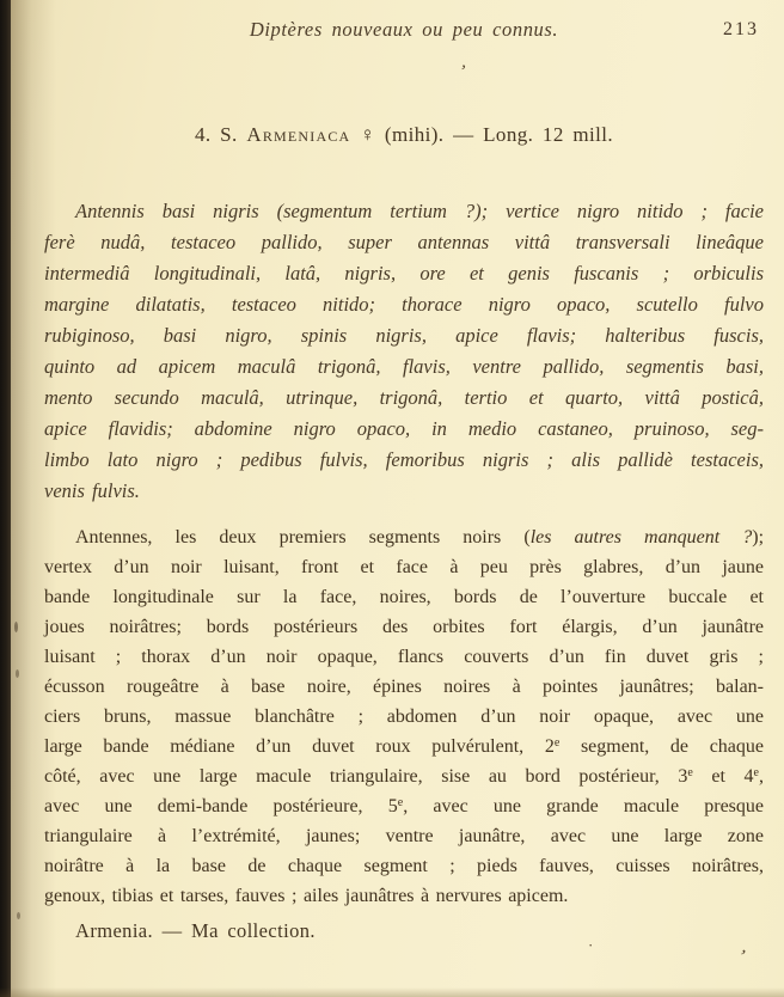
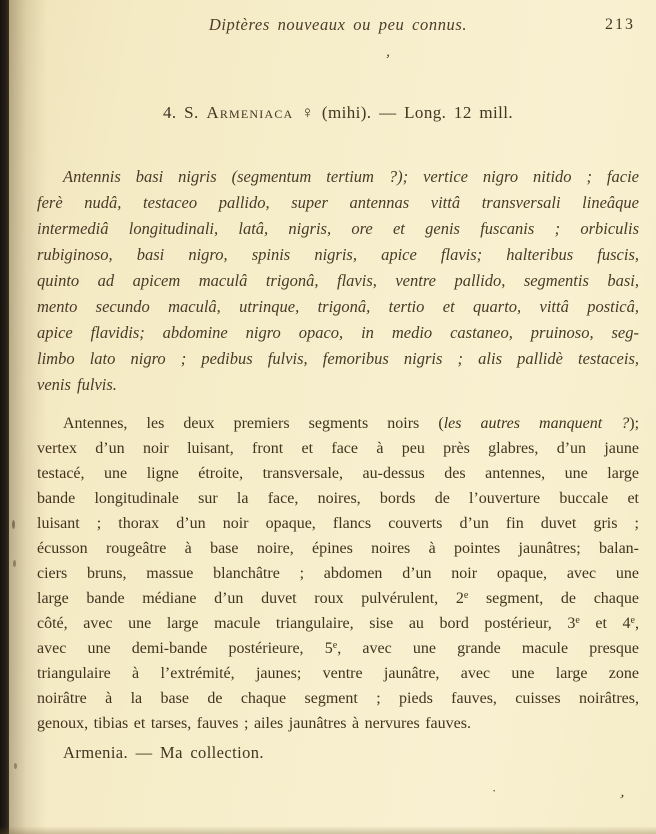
  Diptères nouveaux ou peu connus.
  213
  4. S. Armeniaca ♀ (mihi). — Long. 12 mill.
  Antennis basi nigris (segmentum tertium ?); vertice nigro nitido ; facie
  ferè nudâ, testaceo pallido, super antennas vittâ transversali lineâque
  intermediâ longitudinali, latâ, nigris, ore et genis fuscanis ; orbiculis
- margine dilatatis, testaceo nitido; thorace nigro opaco, scutello fulvo
  rubiginoso, basi nigro, spinis nigris, apice flavis; halteribus fuscis,
  quinto ad apicem maculâ trigonâ, flavis, ventre pallido, segmentis basi,
  mento secundo maculâ, utrinque, trigonâ, tertio et quarto, vittâ posticâ,
  apice flavidis; abdomine nigro opaco, in medio castaneo, pruinoso, seg-
  limbo lato nigro ; pedibus fulvis, femoribus nigris ; alis pallidè testaceis,
  venis fulvis.
  Antennes, les deux premiers segments noirs (les autres manquent ?);
  vertex d’un noir luisant, front et face à peu près glabres, d’un jaune
+ testacé, une ligne étroite, transversale, au-dessus des antennes, une large
  bande longitudinale sur la face, noires, bords de l’ouverture buccale et
- joues noirâtres; bords postérieurs des orbites fort élargis, d’un jaunâtre
  luisant ; thorax d’un noir opaque, flancs couverts d’un fin duvet gris ;
  écusson rougeâtre à base noire, épines noires à pointes jaunâtres; balan-
  ciers bruns, massue blanchâtre ; abdomen d’un noir opaque, avec une
  large bande médiane d’un duvet roux pulvérulent, 2e segment, de chaque
  côté, avec une large macule triangulaire, sise au bord postérieur, 3e et 4e,
  avec une demi-bande postérieure, 5e, avec une grande macule presque
  triangulaire à l’extrémité, jaunes; ventre jaunâtre, avec une large zone
  noirâtre à la base de chaque segment ; pieds fauves, cuisses noirâtres,
- genoux, tibias et tarses, fauves ; ailes jaunâtres à nervures apicem.
+ genoux, tibias et tarses, fauves ; ailes jaunâtres à nervures fauves.
  Armenia. — Ma collection.
  ·
